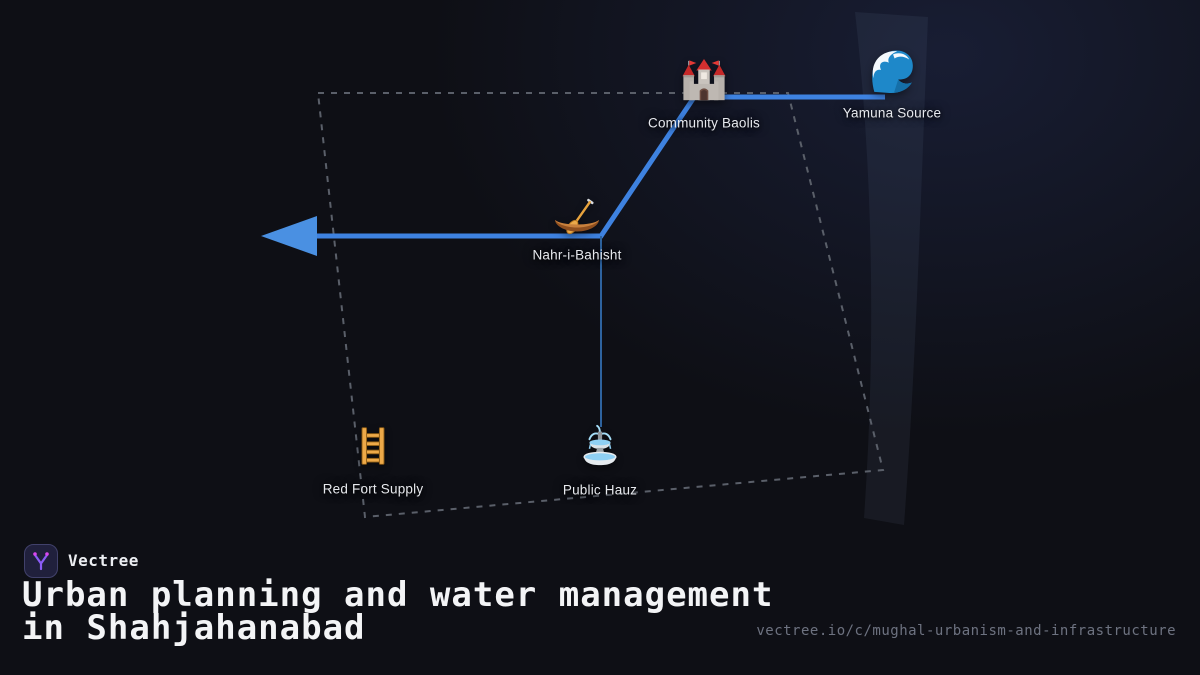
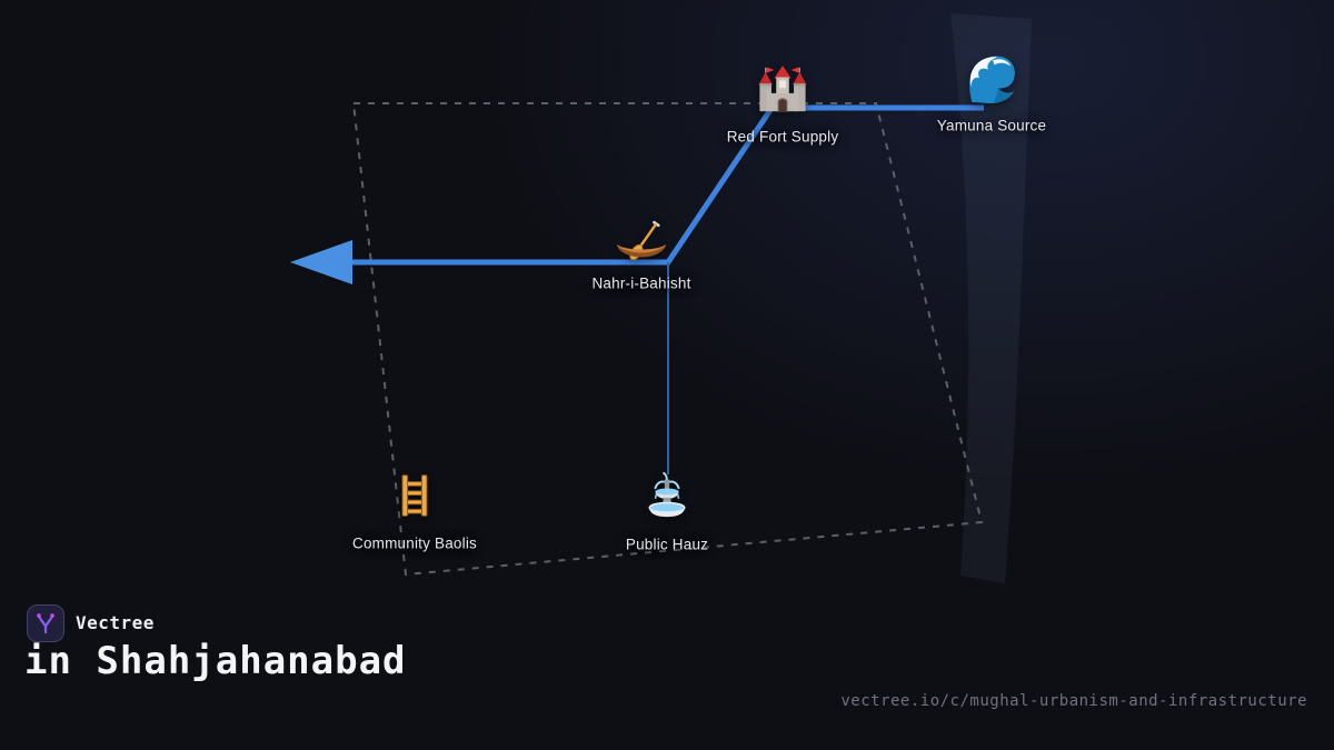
  Yamuna Source
- Community Baolis
+ Red Fort Supply
  Nahr-i-Bahisht
- Red Fort Supply
+ Community Baolis
  Public Hauz
  Vectree
- Urban planning and water management
  in Shahjahanabad
  vectree.io/c/mughal-urbanism-and-infrastructure
